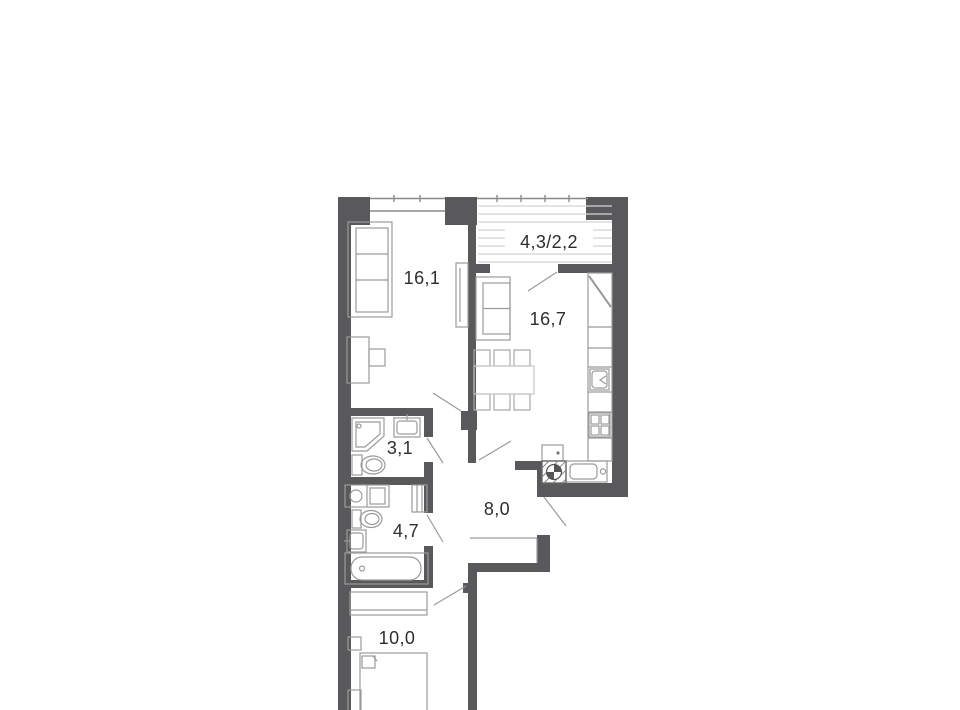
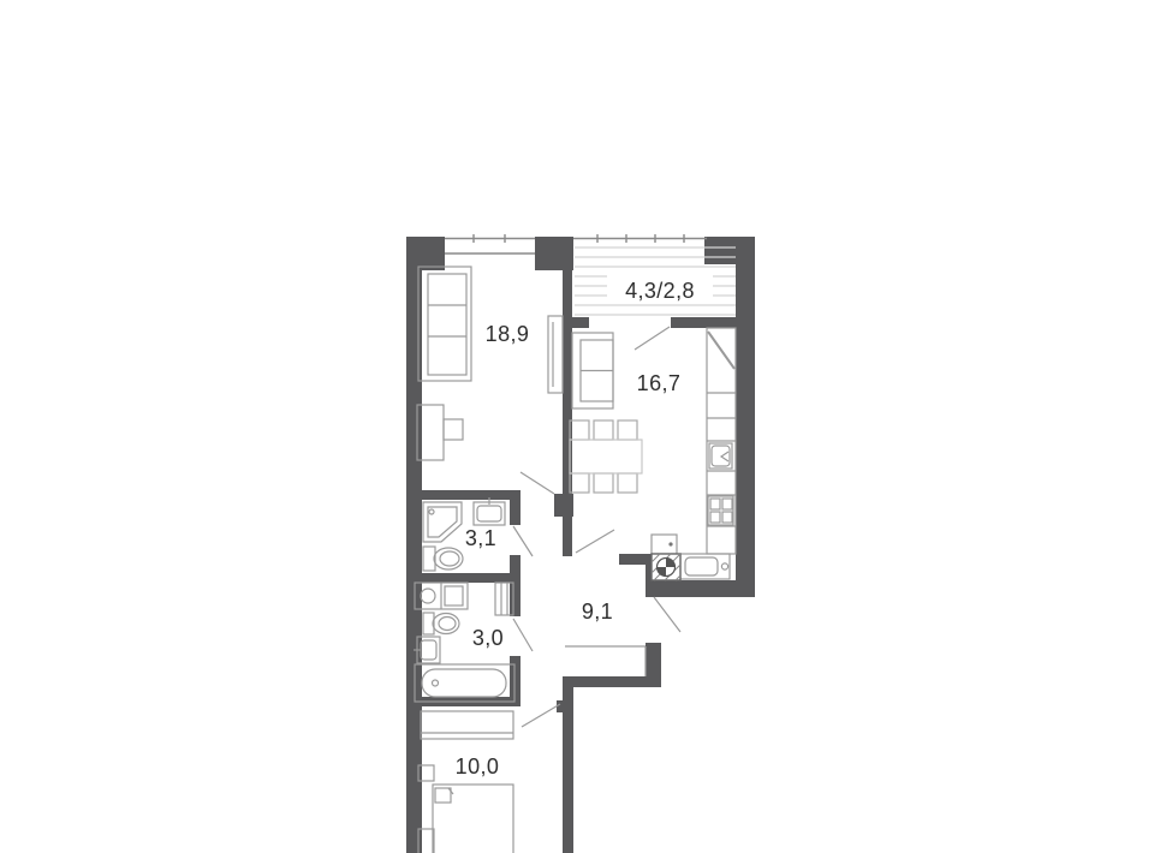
- 16,1
+ 18,9
- 4,3/2,2
+ 4,3/2,8
  16,7
  3,1
- 4,7
+ 3,0
- 8,0
+ 9,1
  10,0
